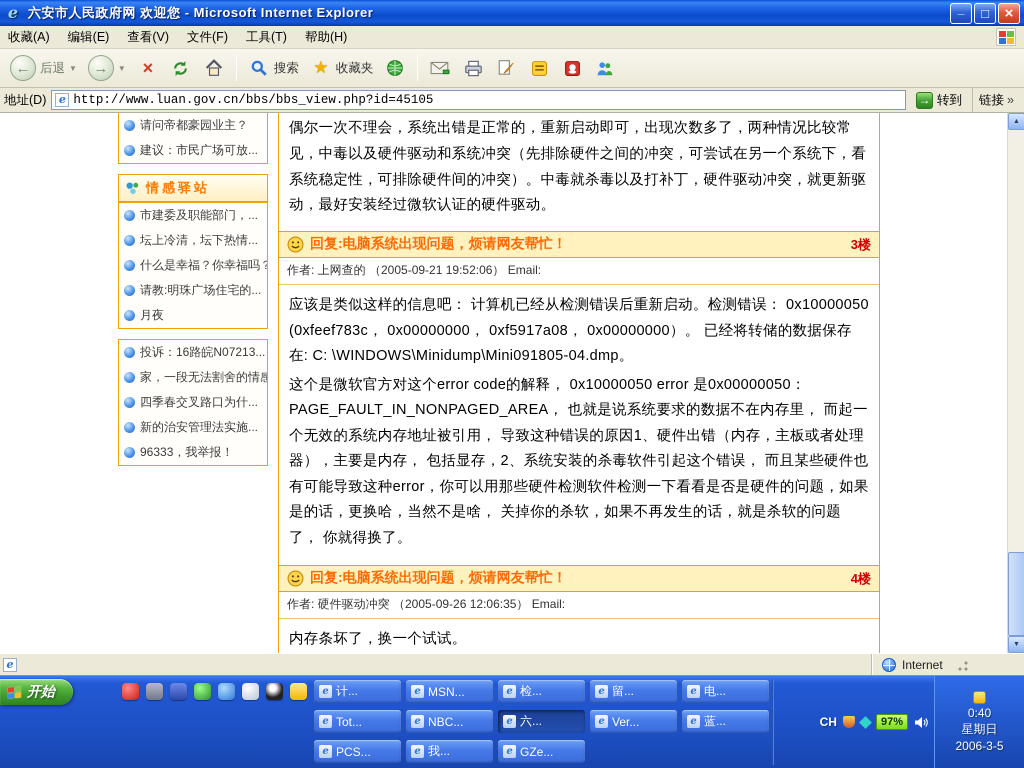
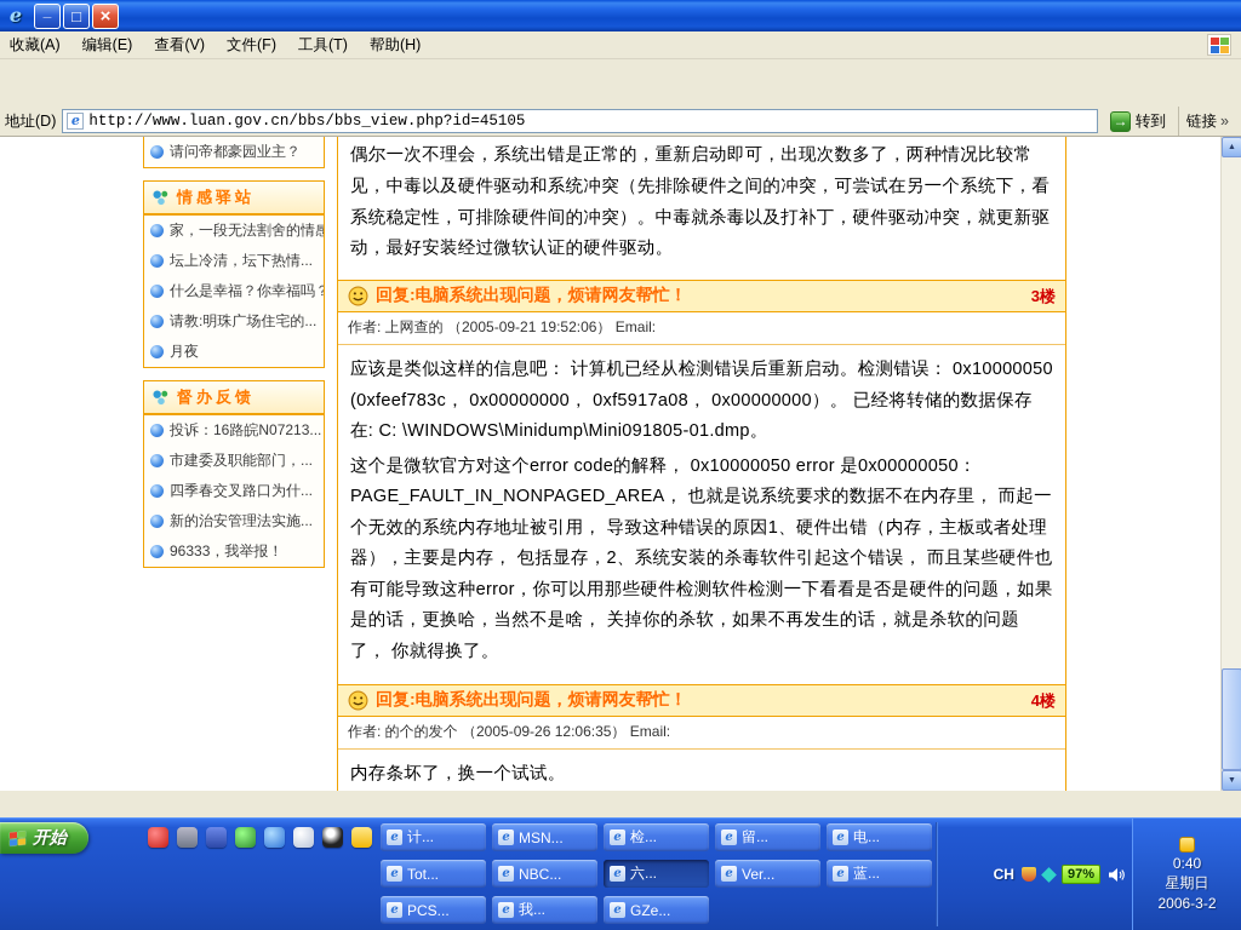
- 六安市人民政府网 欢迎您 - Microsoft Internet Explorer
  收藏(A)
  编辑(E)
  查看(V)
  文件(F)
  工具(T)
  帮助(H)
- 后退
- 搜索
- 收藏夹
  地址(D)
  http://www.luan.gov.cn/bbs/bbs_view.php?id=45105
  转到
  链接
  请问帝都豪园业主？
- 建议：市民广场可放...
  情感驿站
- 市建委及职能部门，...
+ 家，一段无法割舍的情感
  坛上冷清，坛下热情...
  什么是幸福？你幸福吗？
  请教:明珠广场住宅的...
  月夜
+ 督办反馈
  投诉：16路皖N07213...
- 家，一段无法割舍的情感
+ 市建委及职能部门，...
  四季春交叉路口为什...
  新的治安管理法实施...
  96333，我举报！
  偶尔一次不理会，系统出错是正常的，重新启动即可，出现次数多了，两种情况比较常见，中毒以及硬件驱动和系统冲突（先排除硬件之间的冲突，可尝试在另一个系统下，看系统稳定性，可排除硬件间的冲突）。中毒就杀毒以及打补丁，硬件驱动冲突，就更新驱动，最好安装经过微软认证的硬件驱动。
  回复:电脑系统出现问题，烦请网友帮忙！
  3楼
  作者: 上网查的 （2005-09-21 19:52:06） Email:
- 应该是类似这样的信息吧： 计算机已经从检测错误后重新启动。检测错误： 0x10000050 (0xfeef783c， 0x00000000， 0xf5917a08， 0x00000000）。 已经将转储的数据保存在: C: \WINDOWS\Minidump\Mini091805-04.dmp。
+ 应该是类似这样的信息吧： 计算机已经从检测错误后重新启动。检测错误： 0x10000050 (0xfeef783c， 0x00000000， 0xf5917a08， 0x00000000）。 已经将转储的数据保存在: C: \WINDOWS\Minidump\Mini091805-01.dmp。
  这个是微软官方对这个error code的解释， 0x10000050 error 是0x00000050： PAGE_FAULT_IN_NONPAGED_AREA， 也就是说系统要求的数据不在内存里， 而起一个无效的系统内存地址被引用， 导致这种错误的原因1、硬件出错（内存，主板或者处理器），主要是内存， 包括显存，2、系统安装的杀毒软件引起这个错误， 而且某些硬件也有可能导致这种error，你可以用那些硬件检测软件检测一下看看是否是硬件的问题，如果是的话，更换哈，当然不是啥， 关掉你的杀软，如果不再发生的话，就是杀软的问题了， 你就得换了。
  回复:电脑系统出现问题，烦请网友帮忙！
  4楼
- 作者: 硬件驱动冲突 （2005-09-26 12:06:35） Email:
+ 作者: 的个的发个 （2005-09-26 12:06:35） Email:
  内存条坏了，换一个试试。
- Internet
  开始
  计...
  MSN...
  检...
  留...
  电...
  Tot...
  NBC...
  六...
  Ver...
  蓝...
  PCS...
  我...
  GZe...
  CH
  97%
  0:40
  星期日
- 2006-3-5
+ 2006-3-2
